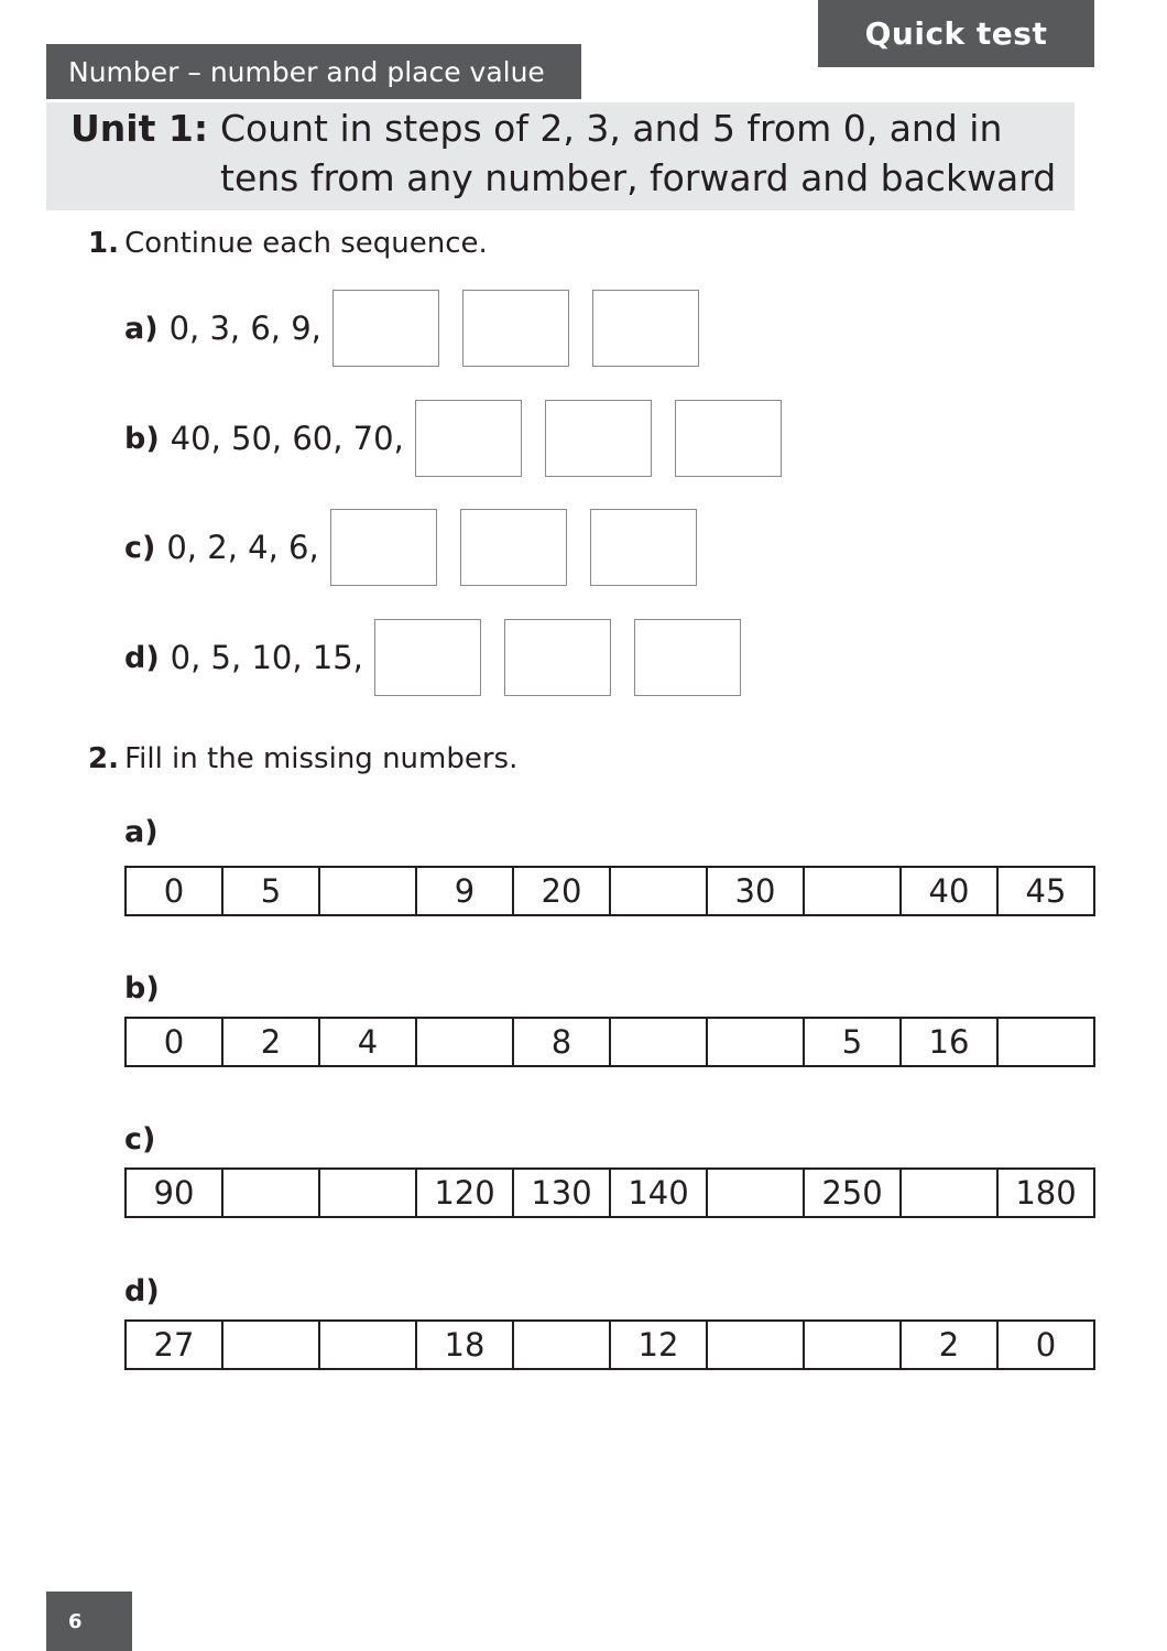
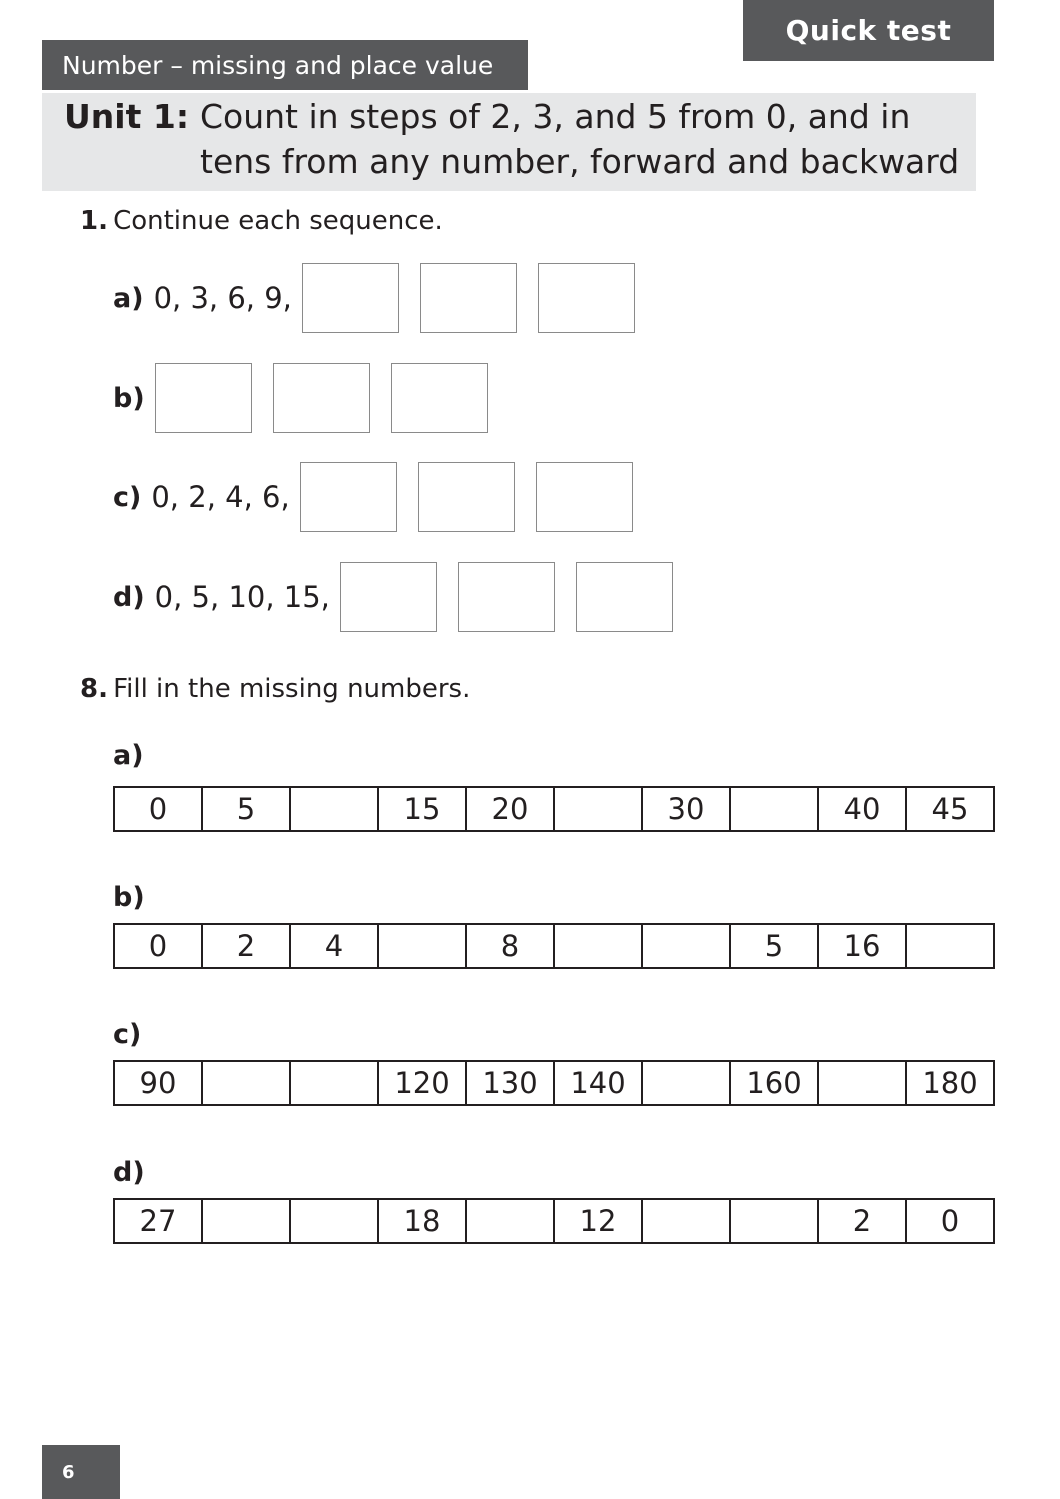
  Quick test
- Number – number and place value
+ Number – missing and place value
  Unit 1:
  Count in steps of 2, 3, and 5 from 0, and in
  tens from any number, forward and backward
  1. Continue each sequence.
  a)
  0, 3, 6, 9,
  b)
- 40, 50, 60, 70,
  c)
  0, 2, 4, 6,
  d)
  0, 5, 10, 15,
- 2. Fill in the missing numbers.
+ 8. Fill in the missing numbers.
  a)
- 0	5		9	20		30		40	45
+ 0	5		15	20		30		40	45
  b)
  0	2	4		8			5	16
  c)
- 90			120	130	140		250		180
+ 90			120	130	140		160		180
  d)
  27			18		12			2	0
  6
